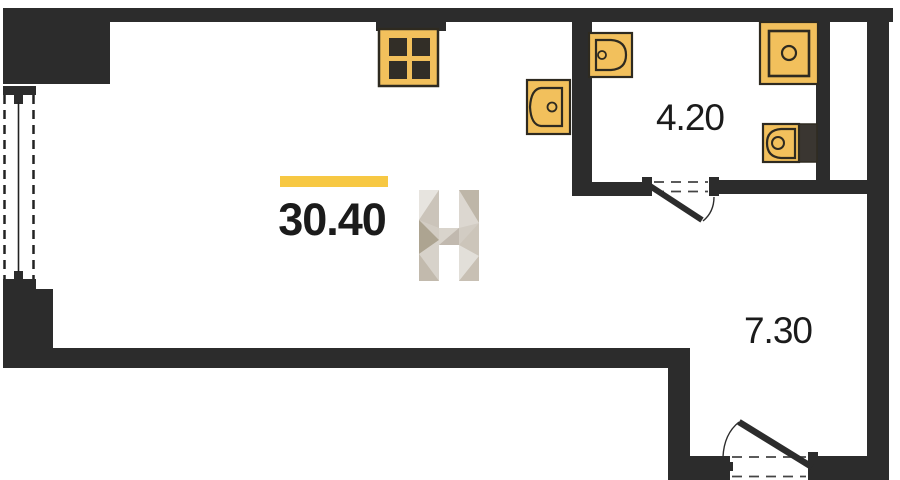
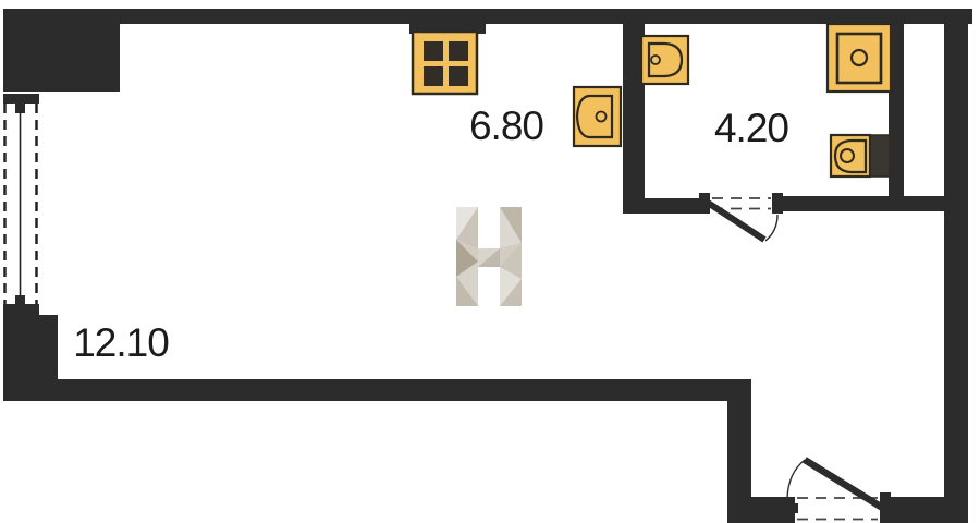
+ 12.10
+ 6.80
  4.20
- 7.30
- 30.40
